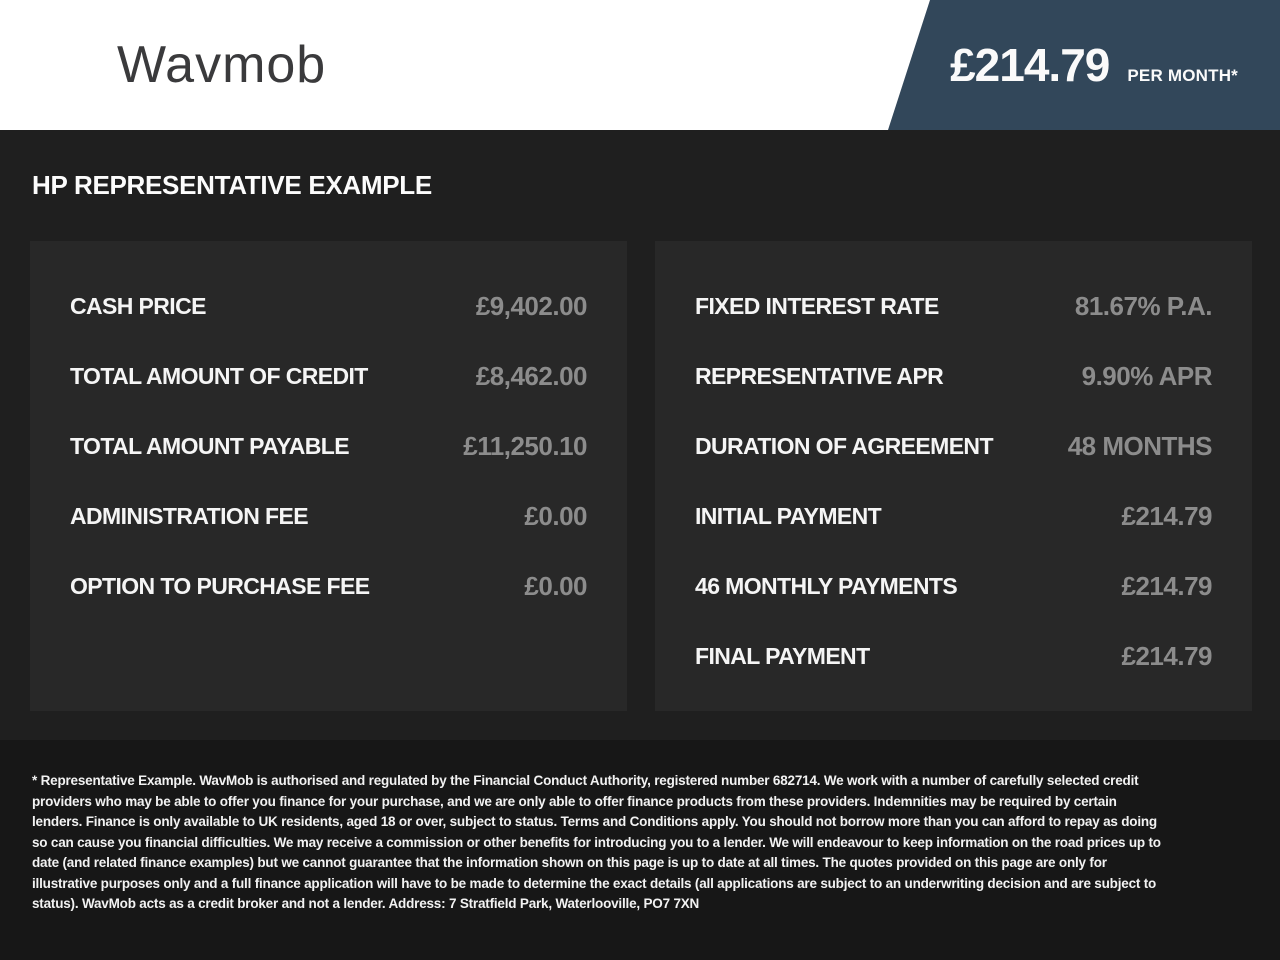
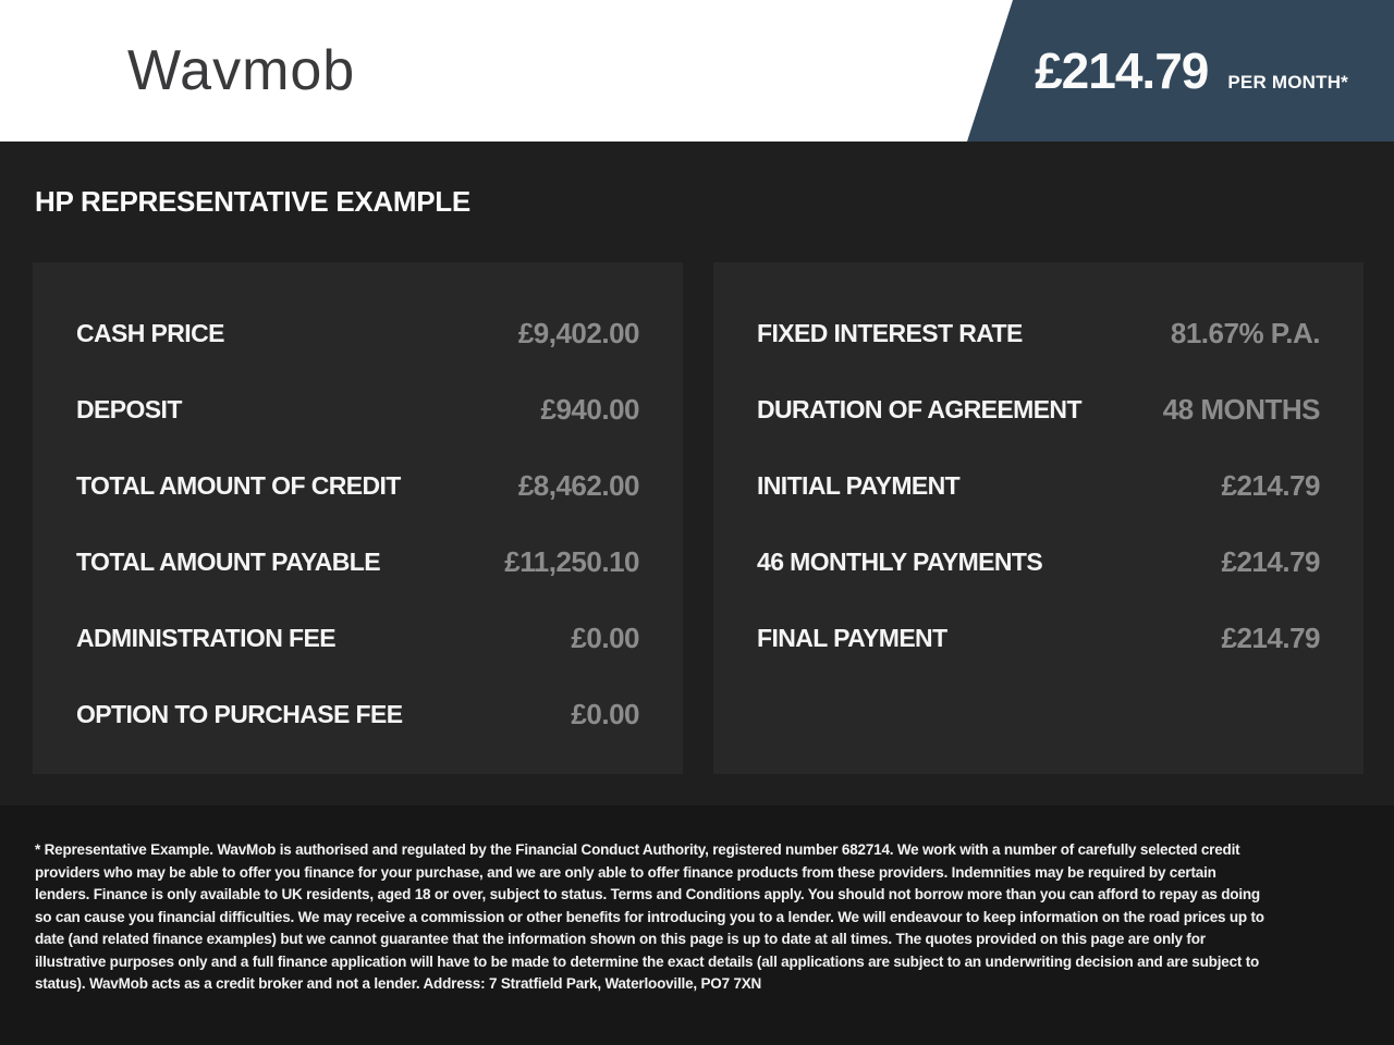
  Wavmob
  £214.79
  PER MONTH*
  HP REPRESENTATIVE EXAMPLE
  CASH PRICE
  £9,402.00
+ DEPOSIT
+ £940.00
  TOTAL AMOUNT OF CREDIT
  £8,462.00
  TOTAL AMOUNT PAYABLE
  £11,250.10
  ADMINISTRATION FEE
  £0.00
  OPTION TO PURCHASE FEE
  £0.00
  FIXED INTEREST RATE
  81.67% P.A.
- REPRESENTATIVE APR
- 9.90% APR
  DURATION OF AGREEMENT
  48 MONTHS
  INITIAL PAYMENT
  £214.79
  46 MONTHLY PAYMENTS
  £214.79
  FINAL PAYMENT
  £214.79
  * Representative Example. WavMob is authorised and regulated by the Financial Conduct Authority, registered number 682714. We work with a number of carefully selected credit providers who may be able to offer you finance for your purchase, and we are only able to offer finance products from these providers. Indemnities may be required by certain lenders. Finance is only available to UK residents, aged 18 or over, subject to status. Terms and Conditions apply. You should not borrow more than you can afford to repay as doing so can cause you financial difficulties. We may receive a commission or other benefits for introducing you to a lender. We will endeavour to keep information on the road prices up to date (and related finance examples) but we cannot guarantee that the information shown on this page is up to date at all times. The quotes provided on this page are only for illustrative purposes only and a full finance application will have to be made to determine the exact details (all applications are subject to an underwriting decision and are subject to status). WavMob acts as a credit broker and not a lender. Address: 7 Stratfield Park, Waterlooville, PO7 7XN
